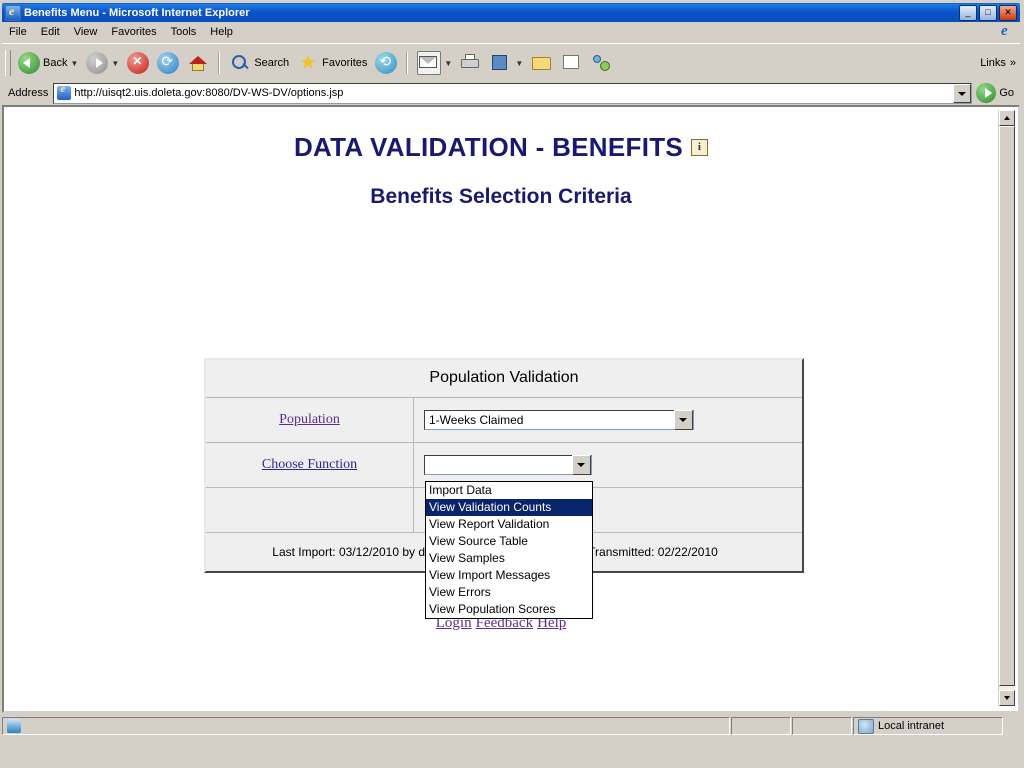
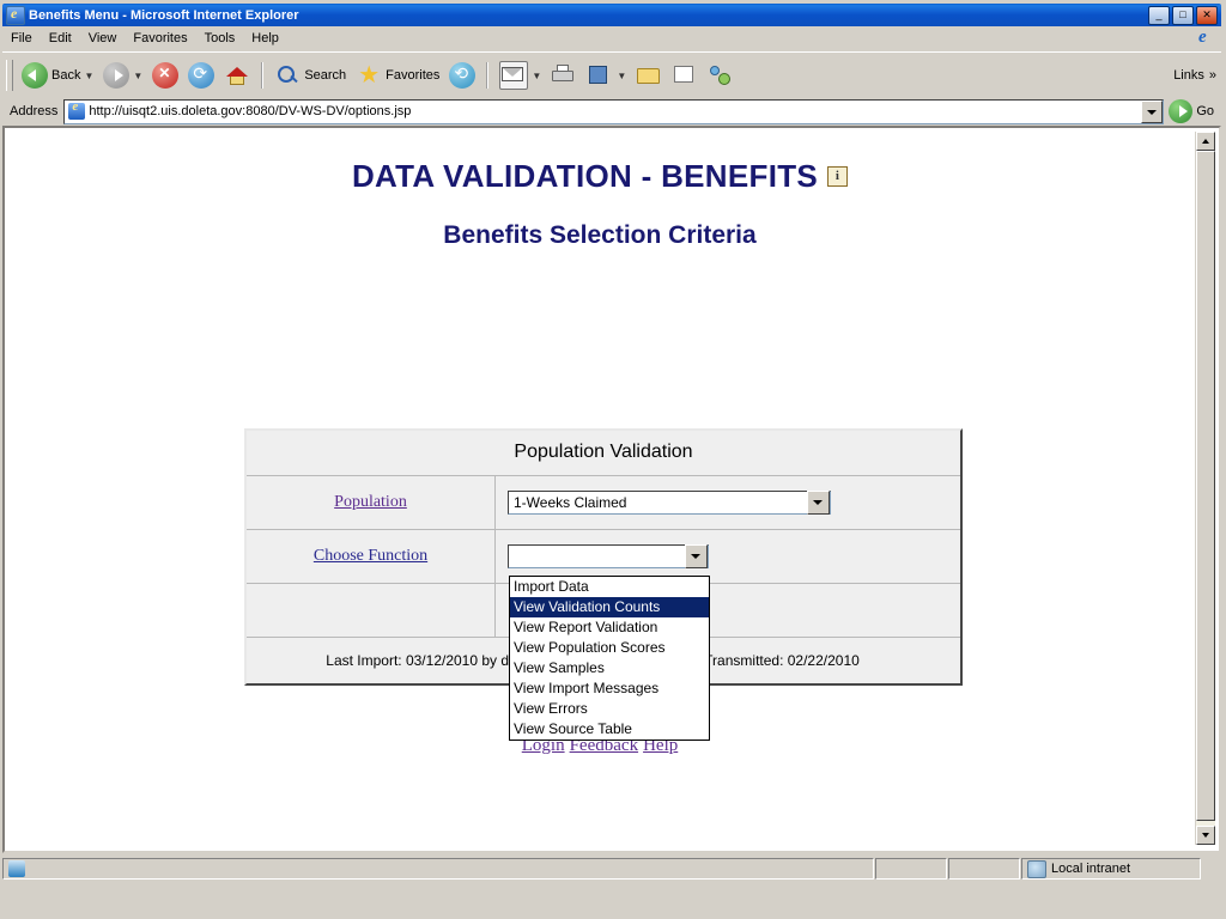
  Benefits Menu - Microsoft Internet Explorer
  _
  □
  ✕
  File
  Edit
  View
  Favorites
  Tools
  Help
  e
  Back
  ▼
  ▼
  Search
  ★
  Favorites
  ▼
  ▼
  Links
  »
  Address
  http://uisqt2.uis.doleta.gov:8080/DV-WS-DV/options.jsp
  Go
  DATA VALIDATION - BENEFITS i
  Benefits Selection Criteria
  Population Validation
  Population
  1-Weeks Claimed
  Choose Function
  Last Import: 03/12/2010 by d
  ransmitted: 02/22/2010
  Login Feedback Help
  Import Data
  View Validation Counts
  View Report Validation
- View Source Table
+ View Population Scores
  View Samples
  View Import Messages
  View Errors
- View Population Scores
+ View Source Table
  Local intranet
